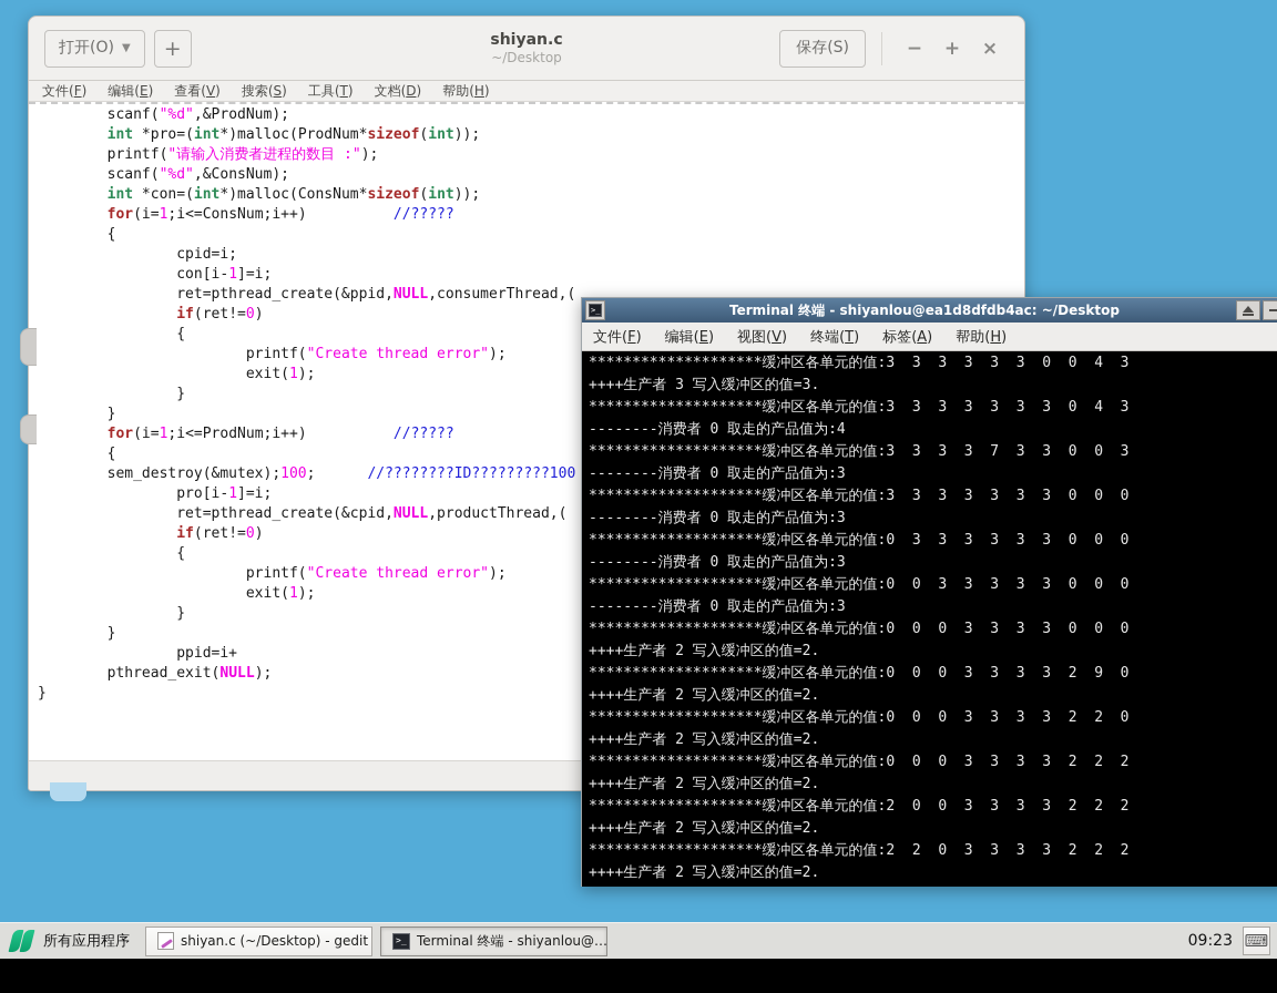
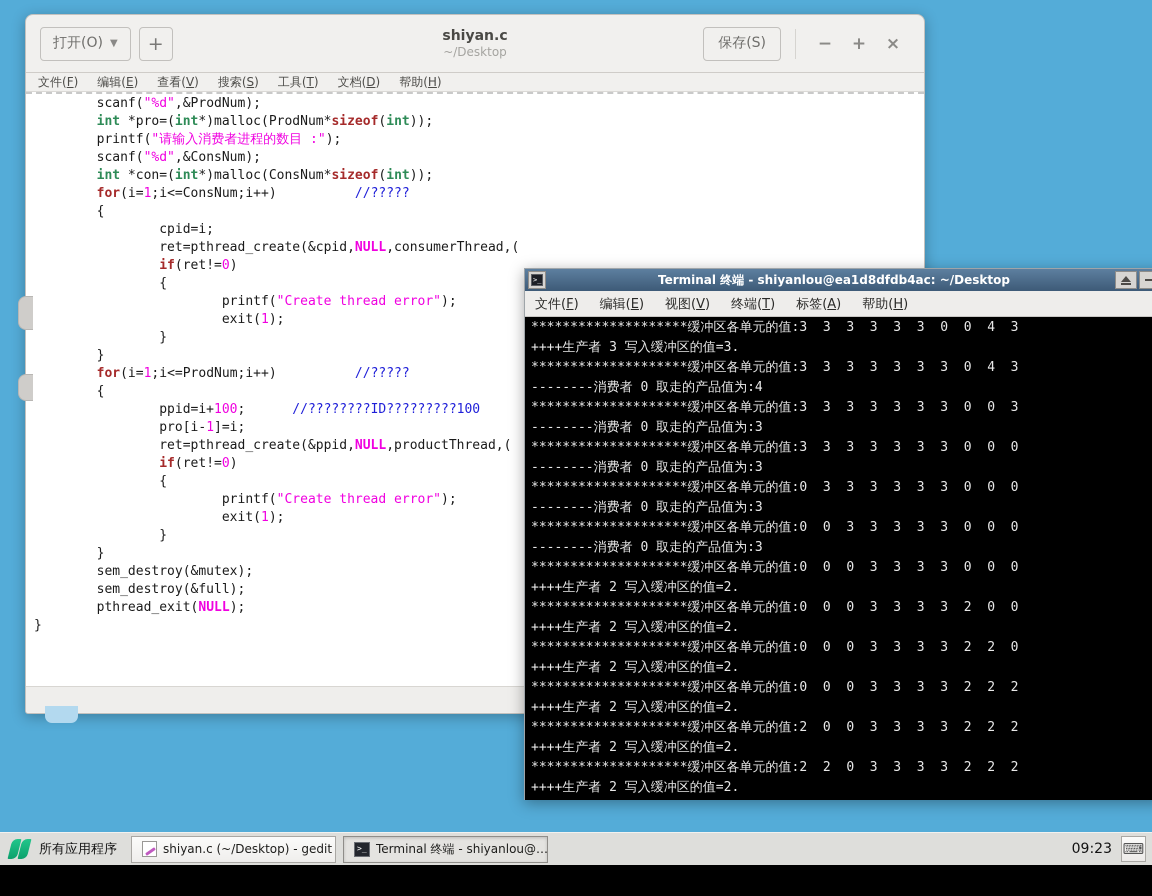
  打开(O)
  ▼
  +
  shiyan.c
  ~/Desktop
  保存(S)
  −
  +
  ×
  文件(F)
  编辑(E)
  查看(V)
  搜索(S)
  工具(T)
  文档(D)
  帮助(H)
  scanf("%d",&ProdNum);
  int *pro=(int*)malloc(ProdNum*sizeof(int));
  printf("请输入消费者进程的数目 :");
  scanf("%d",&ConsNum);
  int *con=(int*)malloc(ConsNum*sizeof(int));
  for(i=1;i<=ConsNum;i++) //?????
  {
  cpid=i;
- con[i-1]=i;
- ret=pthread_create(&ppid,NULL,consumerThread,(
+ ret=pthread_create(&cpid,NULL,consumerThread,(
  if(ret!=0)
  {
  printf("Create thread error");
  exit(1);
  }
  }
  for(i=1;i<=ProdNum;i++) //?????
  {
- sem_destroy(&mutex);100; //????????ID?????????100
+ ppid=i+100; //????????ID?????????100
  pro[i-1]=i;
- ret=pthread_create(&cpid,NULL,productThread,(
+ ret=pthread_create(&ppid,NULL,productThread,(
  if(ret!=0)
  {
  printf("Create thread error");
  exit(1);
  }
  }
- ppid=i+
+ sem_destroy(&mutex);
+ sem_destroy(&full);
  pthread_exit(NULL);
  }
  >_
  Terminal 终端 - shiyanlou@ea1d8dfdb4ac: ~/Desktop
  文件(F)
  编辑(E)
  视图(V)
  终端(T)
  标签(A)
  帮助(H)
  ********************缓冲区各单元的值:3 3 3 3 3 3 0 0 4 3
  ++++生产者 3 写入缓冲区的值=3.
  ********************缓冲区各单元的值:3 3 3 3 3 3 3 0 4 3
  --------消费者 0 取走的产品值为:4
- ********************缓冲区各单元的值:3 3 3 3 7 3 3 0 0 3
+ ********************缓冲区各单元的值:3 3 3 3 3 3 3 0 0 3
  --------消费者 0 取走的产品值为:3
  ********************缓冲区各单元的值:3 3 3 3 3 3 3 0 0 0
  --------消费者 0 取走的产品值为:3
  ********************缓冲区各单元的值:0 3 3 3 3 3 3 0 0 0
  --------消费者 0 取走的产品值为:3
  ********************缓冲区各单元的值:0 0 3 3 3 3 3 0 0 0
  --------消费者 0 取走的产品值为:3
  ********************缓冲区各单元的值:0 0 0 3 3 3 3 0 0 0
  ++++生产者 2 写入缓冲区的值=2.
- ********************缓冲区各单元的值:0 0 0 3 3 3 3 2 9 0
+ ********************缓冲区各单元的值:0 0 0 3 3 3 3 2 0 0
  ++++生产者 2 写入缓冲区的值=2.
  ********************缓冲区各单元的值:0 0 0 3 3 3 3 2 2 0
  ++++生产者 2 写入缓冲区的值=2.
  ********************缓冲区各单元的值:0 0 0 3 3 3 3 2 2 2
  ++++生产者 2 写入缓冲区的值=2.
  ********************缓冲区各单元的值:2 0 0 3 3 3 3 2 2 2
  ++++生产者 2 写入缓冲区的值=2.
  ********************缓冲区各单元的值:2 2 0 3 3 3 3 2 2 2
  ++++生产者 2 写入缓冲区的值=2.
  所有应用程序
  shiyan.c (~/Desktop) - gedit
  >_
  Terminal 终端 - shiyanlou@…
  09:23
  ⌨
